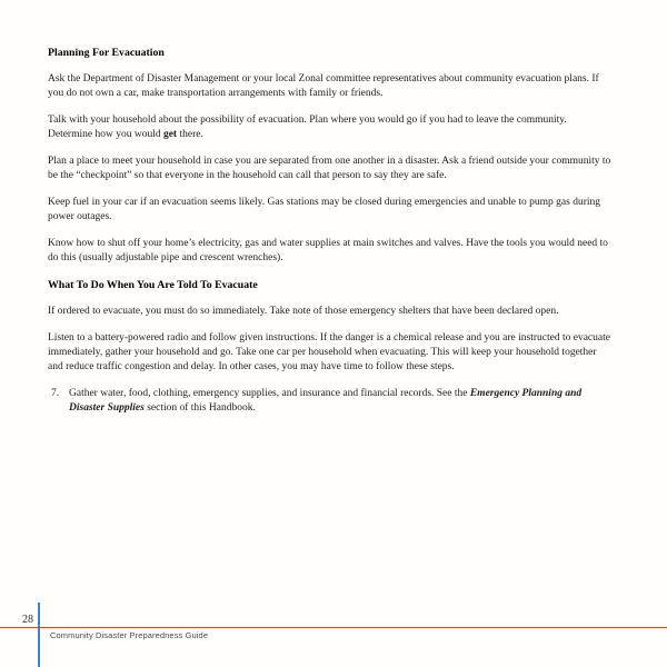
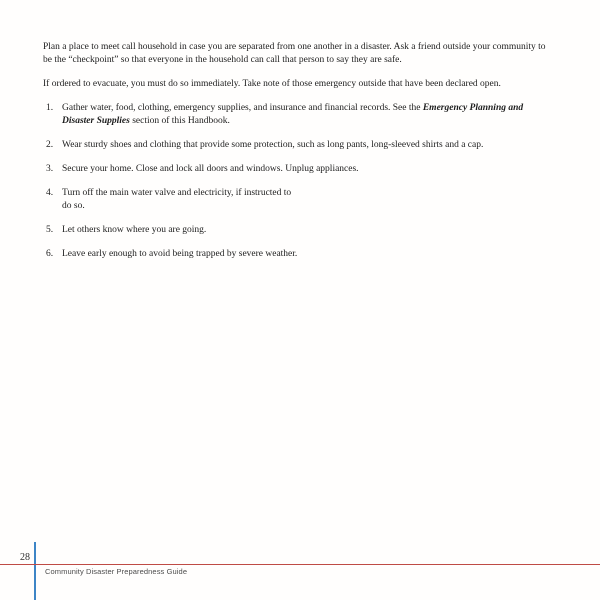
- Planning For Evacuation
- Ask the Department of Disaster Management or your local Zonal committee representatives about community evacuation plans. If you do not own a car, make transportation arrangements with family or friends.
- Talk with your household about the possibility of evacuation. Plan where you would go if you had to leave the community. Determine how you would get there.
- Plan a place to meet your household in case you are separated from one another in a disaster. Ask a friend outside your community to be the “checkpoint” so that everyone in the household can call that person to say they are safe.
+ Plan a place to meet call household in case you are separated from one another in a disaster. Ask a friend outside your community to be the “checkpoint” so that everyone in the household can call that person to say they are safe.
- Keep fuel in your car if an evacuation seems likely. Gas stations may be closed during emergencies and unable to pump gas during power outages.
- Know how to shut off your home’s electricity, gas and water supplies at main switches and valves. Have the tools you would need to do this (usually adjustable pipe and crescent wrenches).
- What To Do When You Are Told To Evacuate
- If ordered to evacuate, you must do so immediately. Take note of those emergency shelters that have been declared open.
+ If ordered to evacuate, you must do so immediately. Take note of those emergency outside that have been declared open.
- Listen to a battery-powered radio and follow given instructions. If the danger is a chemical release and you are instructed to evacuate immediately, gather your household and go. Take one car per household when evacuating. This will keep your household together and reduce traffic congestion and delay. In other cases, you may have time to follow these steps.
- 7.
+ 1.
  Gather water, food, clothing, emergency supplies, and insurance and financial records. See the Emergency Planning and Disaster Supplies section of this Handbook.
+ 2.
+ Wear sturdy shoes and clothing that provide some protection, such as long pants, long-sleeved shirts and a cap.
+ 3.
+ Secure your home. Close and lock all doors and windows. Unplug appliances.
+ 4.
+ Turn off the main water valve and electricity, if instructed to
+ do so.
+ 5.
+ Let others know where you are going.
+ 6.
+ Leave early enough to avoid being trapped by severe weather.
  28
  Community Disaster Preparedness Guide
